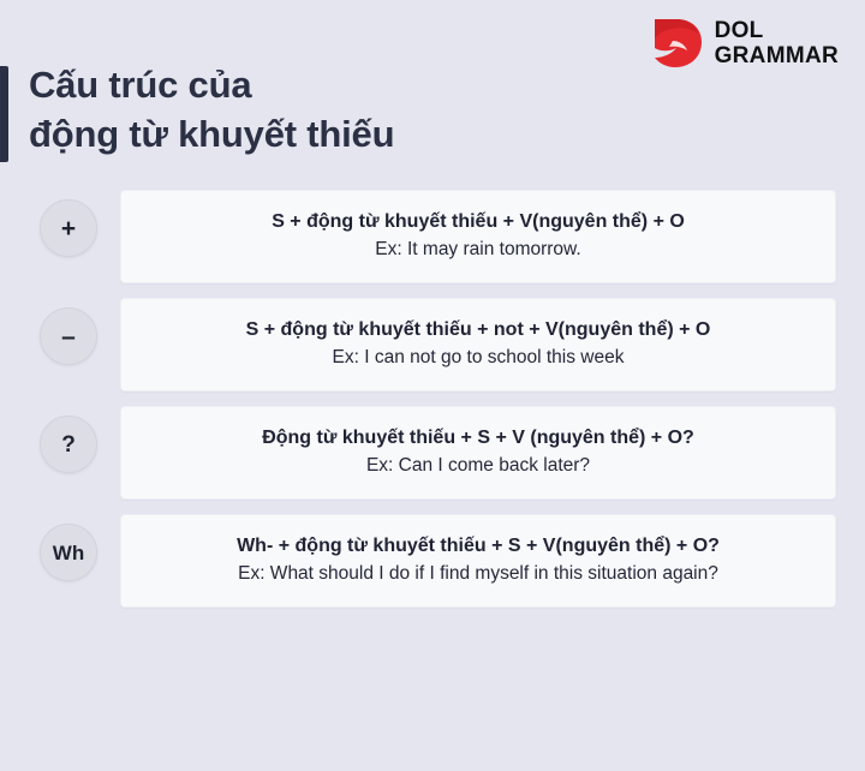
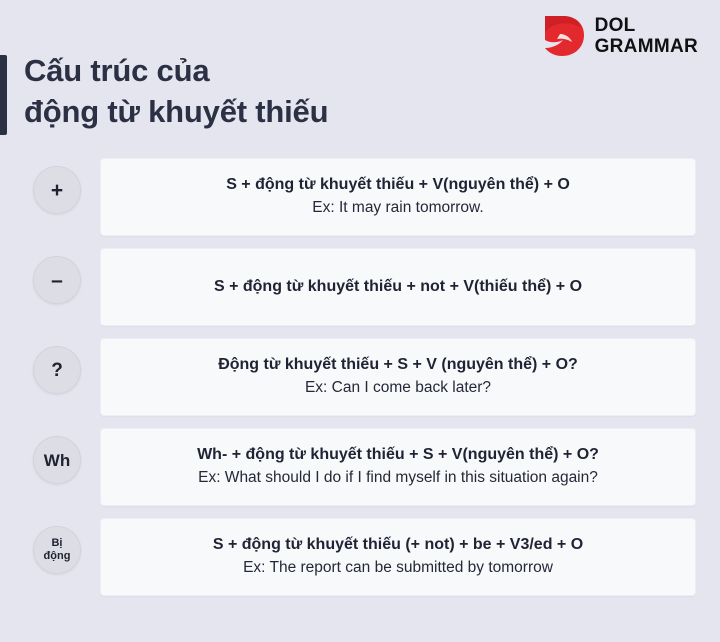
  Cấu trúc của
  động từ khuyết thiếu
  DOL
  GRAMMAR
  +
  S + động từ khuyết thiếu + V(nguyên thể) + O
  Ex: It may rain tomorrow.
  –
- S + động từ khuyết thiếu + not + V(nguyên thể) + O
+ S + động từ khuyết thiếu + not + V(thiếu thể) + O
- Ex: I can not go to school this week
  ?
  Động từ khuyết thiếu + S + V (nguyên thể) + O?
  Ex: Can I come back later?
  Wh
  Wh- + động từ khuyết thiếu + S + V(nguyên thể) + O?
  Ex: What should I do if I find myself in this situation again?
+ Bị
+ động
+ S + động từ khuyết thiếu (+ not) + be + V3/ed + O
+ Ex: The report can be submitted by tomorrow
